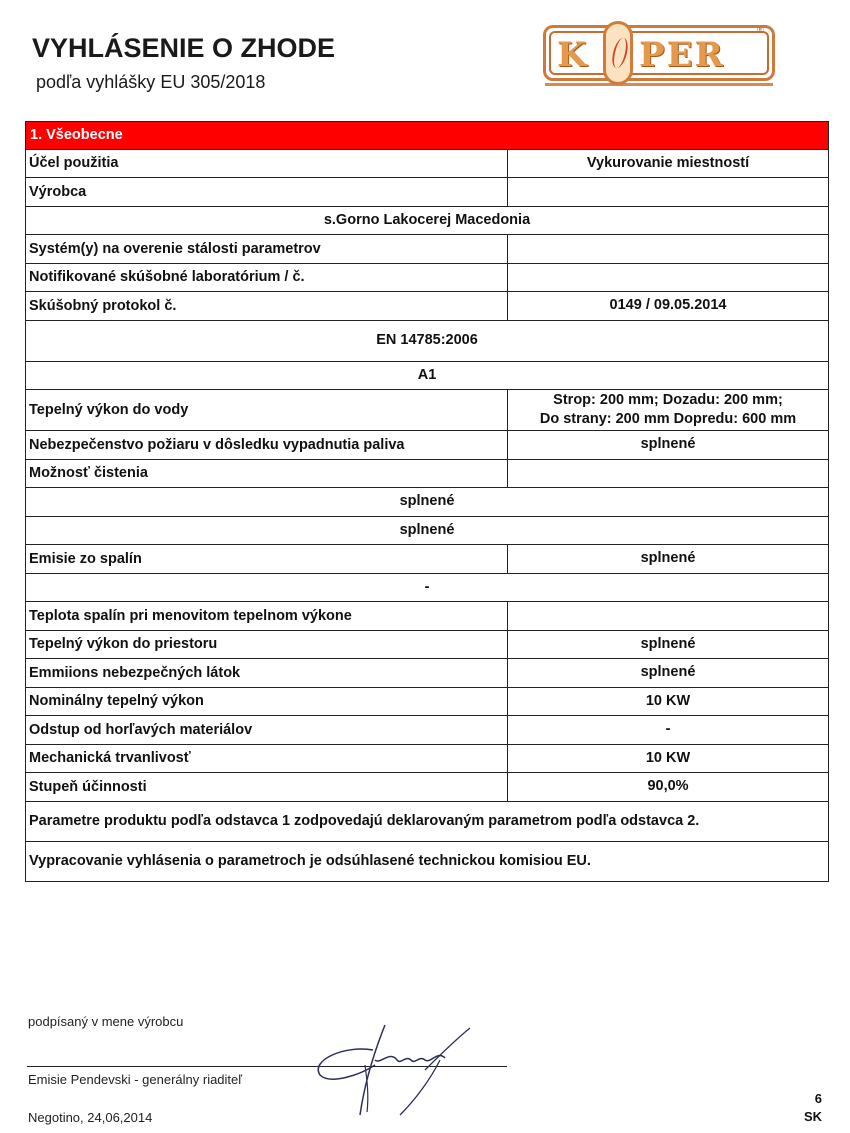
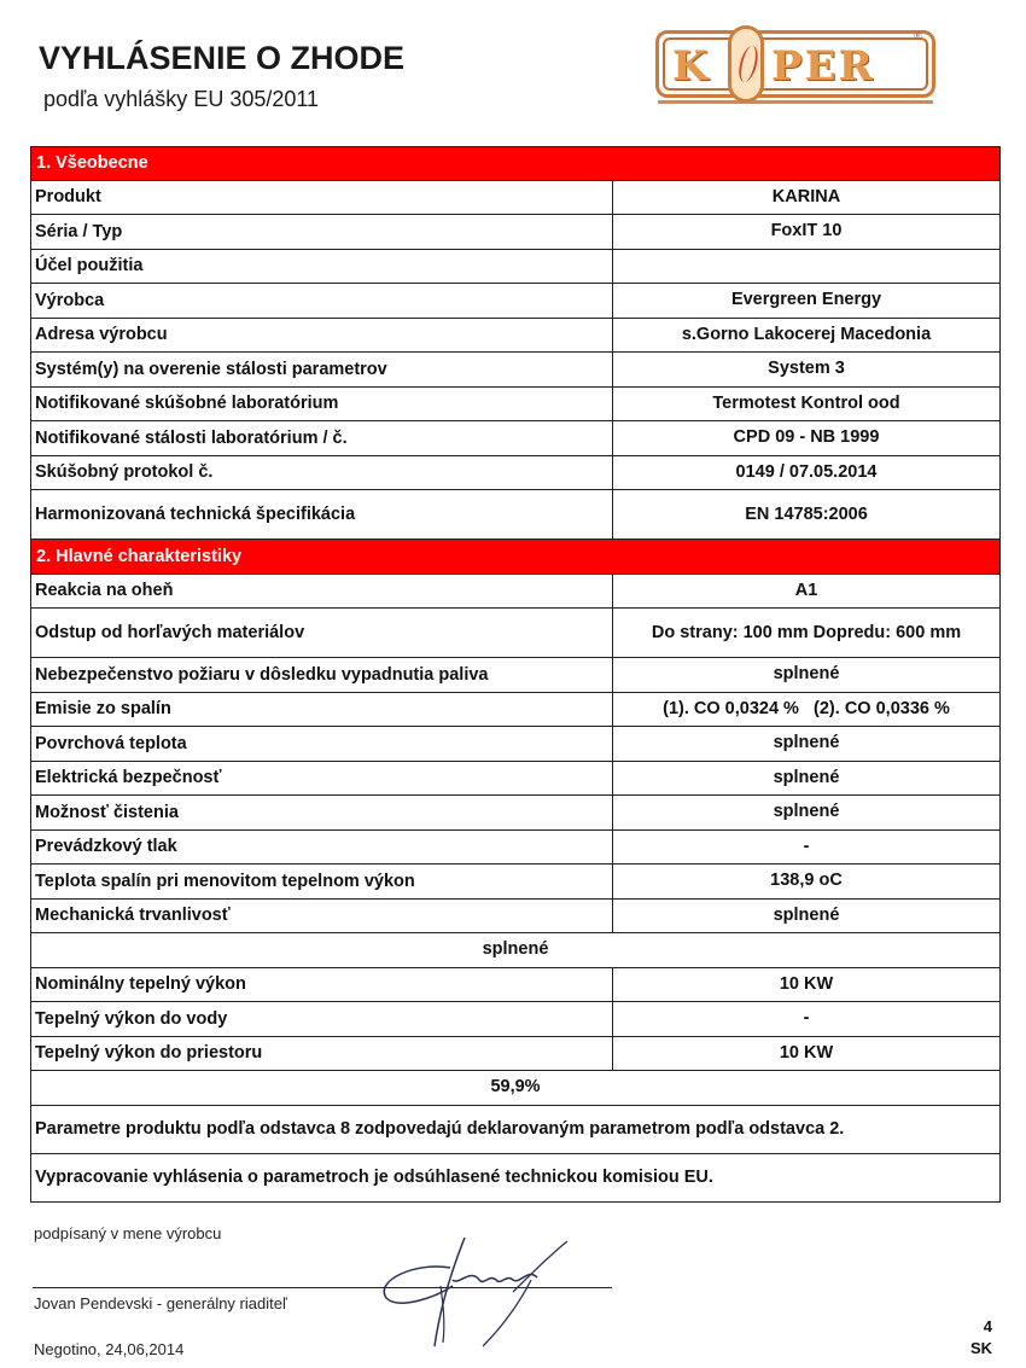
  VYHLÁSENIE O ZHODE
- podľa vyhlášky EU 305/2018
+ podľa vyhlášky EU 305/2011
  K
  PER
  ®
  1. Všeobecne
+ Produkt
+ KARINA
+ Séria / Typ
+ FoxIT 10
  Účel použitia
- Vykurovanie miestností
  Výrobca
+ Evergreen Energy
+ Adresa výrobcu
  s.Gorno Lakocerej Macedonia
  Systém(y) na overenie stálosti parametrov
+ System 3
+ Notifikované skúšobné laboratórium
+ Termotest Kontrol ood
- Notifikované skúšobné laboratórium / č.
+ Notifikované stálosti laboratórium / č.
+ CPD 09 - NB 1999
  Skúšobný protokol č.
- 0149 / 09.05.2014
+ 0149 / 07.05.2014
+ Harmonizovaná technická špecifikácia
  EN 14785:2006
+ 2. Hlavné charakteristiky
+ Reakcia na oheň
  A1
- Tepelný výkon do vody
+ Odstup od horľavých materiálov
- Strop: 200 mm; Dozadu: 200 mm;
- Do strany: 200 mm Dopredu: 600 mm
+ Do strany: 100 mm Dopredu: 600 mm
  Nebezpečenstvo požiaru v dôsledku vypadnutia paliva
  splnené
- Možnosť čistenia
+ Emisie zo spalín
+ (1). CO 0,0324 % (2). CO 0,0336 %
+ Povrchová teplota
  splnené
+ Elektrická bezpečnosť
  splnené
- Emisie zo spalín
+ Možnosť čistenia
  splnené
+ Prevádzkový tlak
  -
- Teplota spalín pri menovitom tepelnom výkone
+ Teplota spalín pri menovitom tepelnom výkon
+ 138,9 oC
- Tepelný výkon do priestoru
+ Mechanická trvanlivosť
  splnené
- Emmiions nebezpečných látok
  splnené
  Nominálny tepelný výkon
  10 KW
- Odstup od horľavých materiálov
+ Tepelný výkon do vody
  -
- Mechanická trvanlivosť
+ Tepelný výkon do priestoru
  10 KW
- Stupeň účinnosti
- 90,0%
+ 59,9%
- Parametre produktu podľa odstavca 1 zodpovedajú deklarovaným parametrom podľa odstavca 2.
+ Parametre produktu podľa odstavca 8 zodpovedajú deklarovaným parametrom podľa odstavca 2.
  Vypracovanie vyhlásenia o parametroch je odsúhlasené technickou komisiou EU.
  podpísaný v mene výrobcu
- Emisie Pendevski - generálny riaditeľ
+ Jovan Pendevski - generálny riaditeľ
  Negotino, 24,06,2014
- 6
+ 4
  SK
